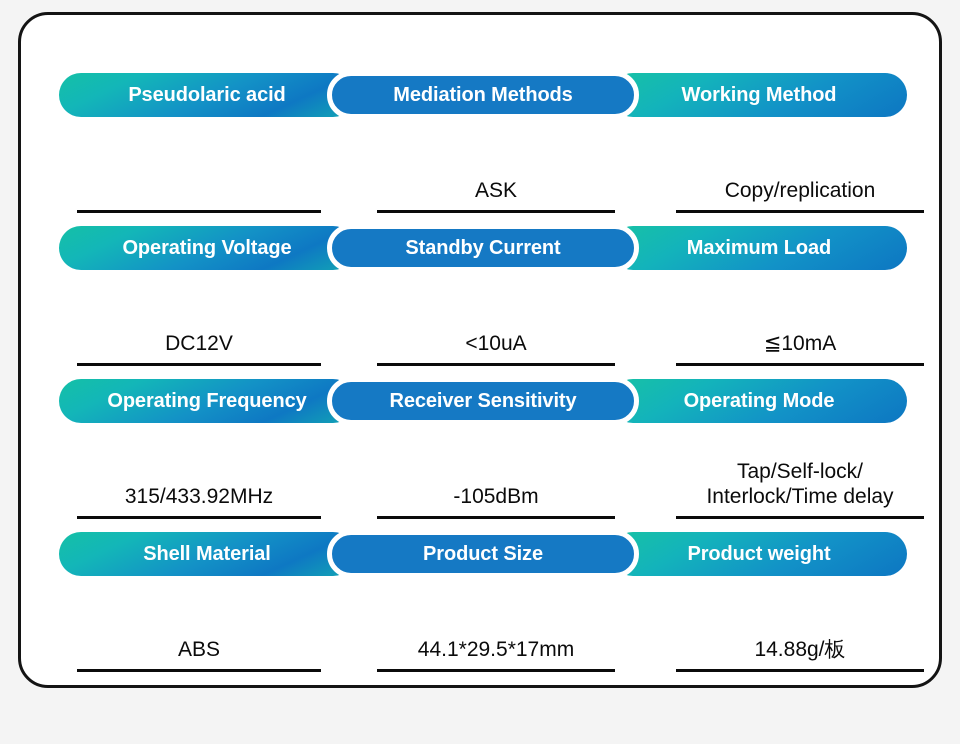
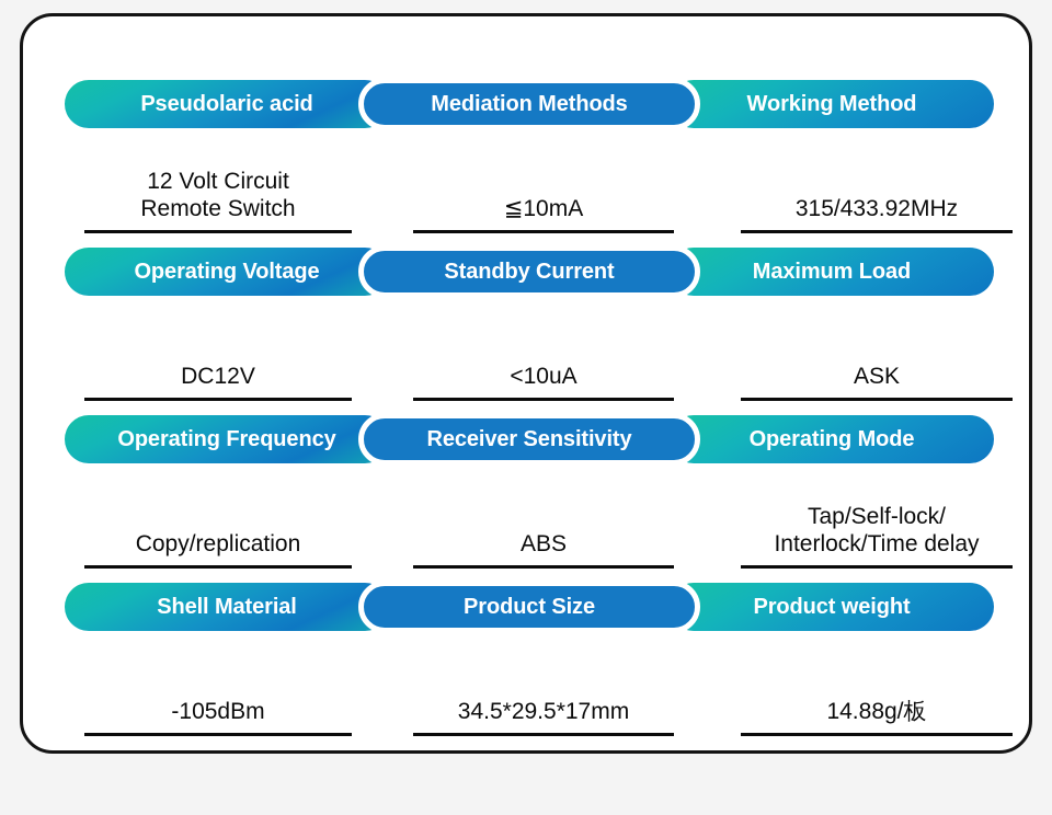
  Pseudolaric acid
  Working Method
  Mediation Methods
+ 12 Volt Circuit
+ Remote Switch
- ASK
+ ≦10mA
- Copy/replication
+ 315/433.92MHz
  Operating Voltage
  Maximum Load
  Standby Current
  DC12V
  <10uA
- ≦10mA
+ ASK
  Operating Frequency
  Operating Mode
  Receiver Sensitivity
- 315/433.92MHz
+ Copy/replication
- -105dBm
+ ABS
  Tap/Self-lock/
  Interlock/Time delay
  Shell Material
  Product weight
  Product Size
- ABS
+ -105dBm
- 44.1*29.5*17mm
+ 34.5*29.5*17mm
  14.88g/板
